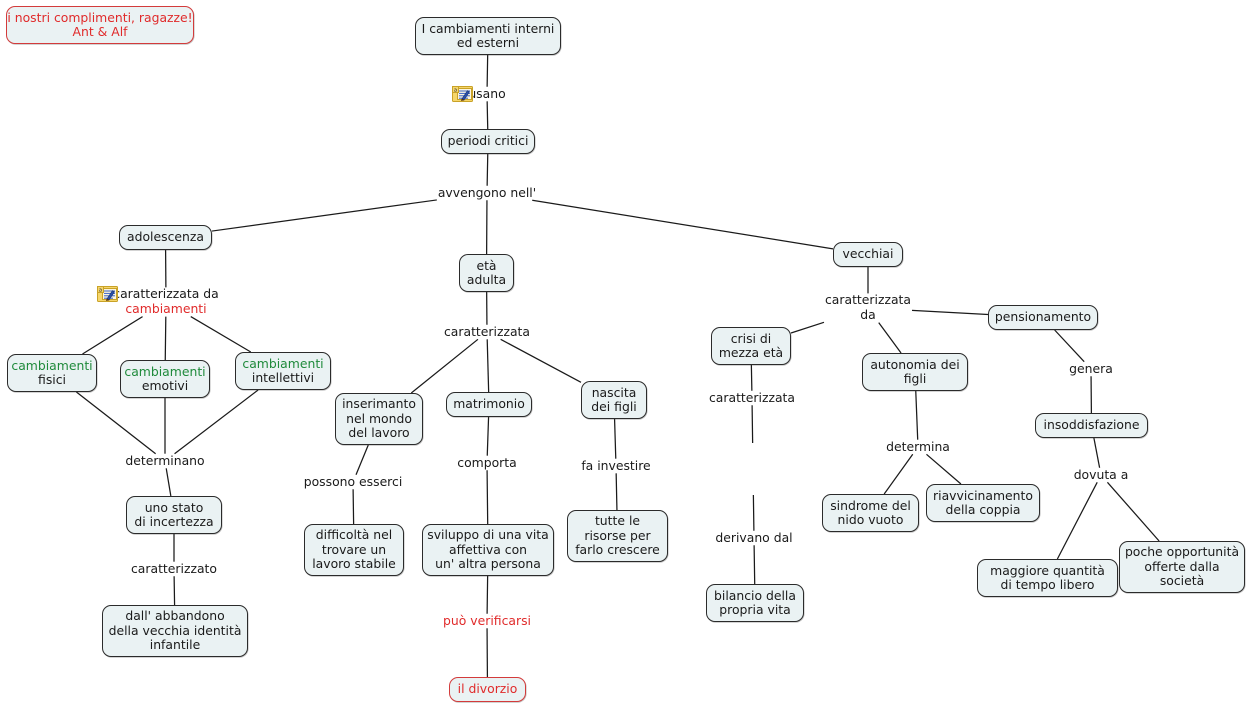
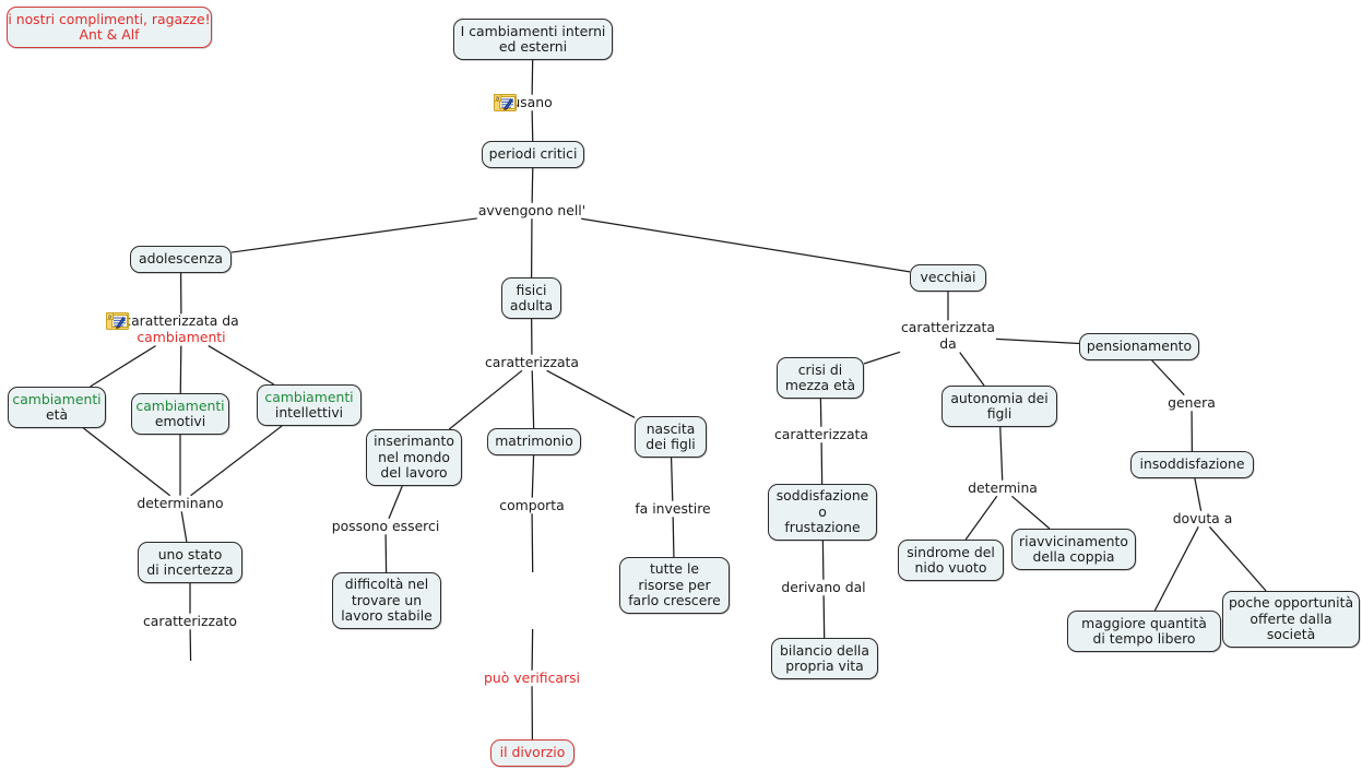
  i nostri complimenti, ragazze!
  Ant & Alf
  I cambiamenti interni
  ed esterni
  periodi critici
  adolescenza
- età
+ fisici
  adulta
  vecchiai
  cambiamenti
- fisici
+ età
  cambiamenti
  emotivi
  cambiamenti
  intellettivi
  uno stato
  di incertezza
- dall' abbandono
- della vecchia identità
- infantile
  inserimanto
  nel mondo
  del lavoro
  matrimonio
  nascita
  dei figli
  difficoltà nel
  trovare un
  lavoro stabile
- sviluppo di una vita
- affettiva con
- un' altra persona
  tutte le
  risorse per
  farlo crescere
  il divorzio
  crisi di
  mezza età
  autonomia dei
  figli
  pensionamento
+ soddisfazione
+ o
+ frustazione
  sindrome del
  nido vuoto
  riavvicinamento
  della coppia
  insoddisfazione
  bilancio della
  propria vita
  maggiore quantità
  di tempo libero
  poche opportunità
  offerte dalla
  società
  sano
  avvengono nell'
  aratterizzata da
  cambiamenti
  determinano
  caratterizzato
  caratterizzata
  possono esserci
  comporta
  fa investire
  può verificarsi
  caratterizzata
  da
  caratterizzata
  determina
  genera
  derivano dal
  dovuta a
